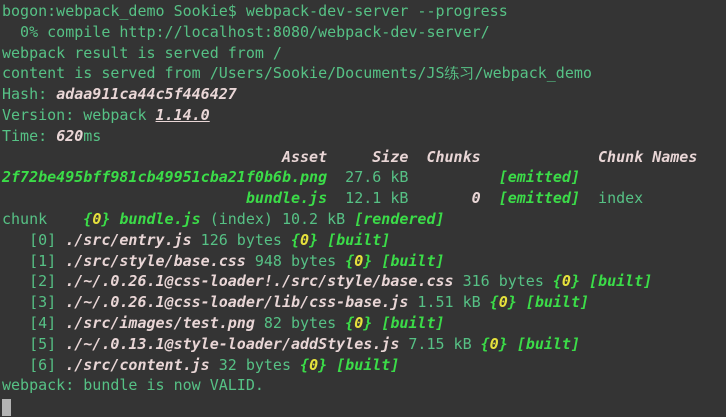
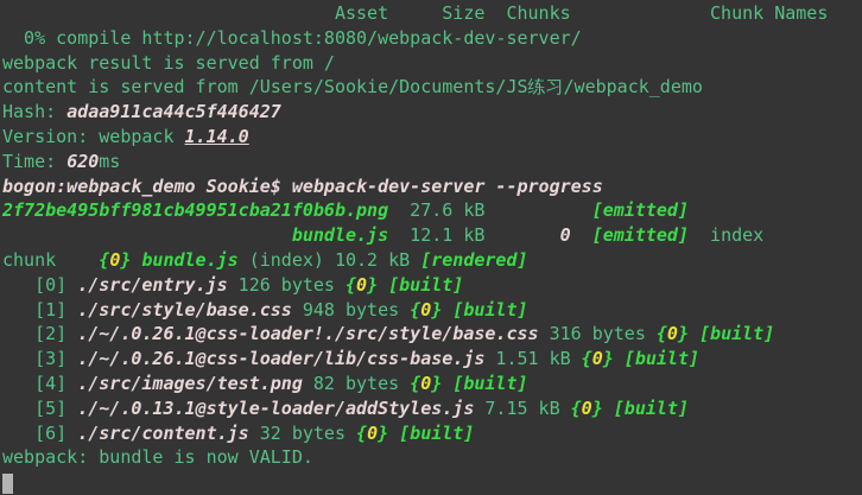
- bogon:webpack_demo Sookie$ webpack-dev-server --progress
+ Asset Size Chunks Chunk Names
  0% compile http://localhost:8080/webpack-dev-server/
  webpack result is served from /
  content is served from /Users/Sookie/Documents/JS练习/webpack_demo
  Hash: adaa911ca44c5f446427
  Version: webpack 1.14.0
  Time: 620ms
- Asset Size Chunks Chunk Names
+ bogon:webpack_demo Sookie$ webpack-dev-server --progress
  2f72be495bff981cb49951cba21f0b6b.png 27.6 kB [emitted]
  bundle.js 12.1 kB 0 [emitted] index
  chunk {0} bundle.js (index) 10.2 kB [rendered]
  [0] ./src/entry.js 126 bytes {0} [built]
  [1] ./src/style/base.css 948 bytes {0} [built]
  [2] ./~/.0.26.1@css-loader!./src/style/base.css 316 bytes {0} [built]
  [3] ./~/.0.26.1@css-loader/lib/css-base.js 1.51 kB {0} [built]
  [4] ./src/images/test.png 82 bytes {0} [built]
  [5] ./~/.0.13.1@style-loader/addStyles.js 7.15 kB {0} [built]
  [6] ./src/content.js 32 bytes {0} [built]
  webpack: bundle is now VALID.
